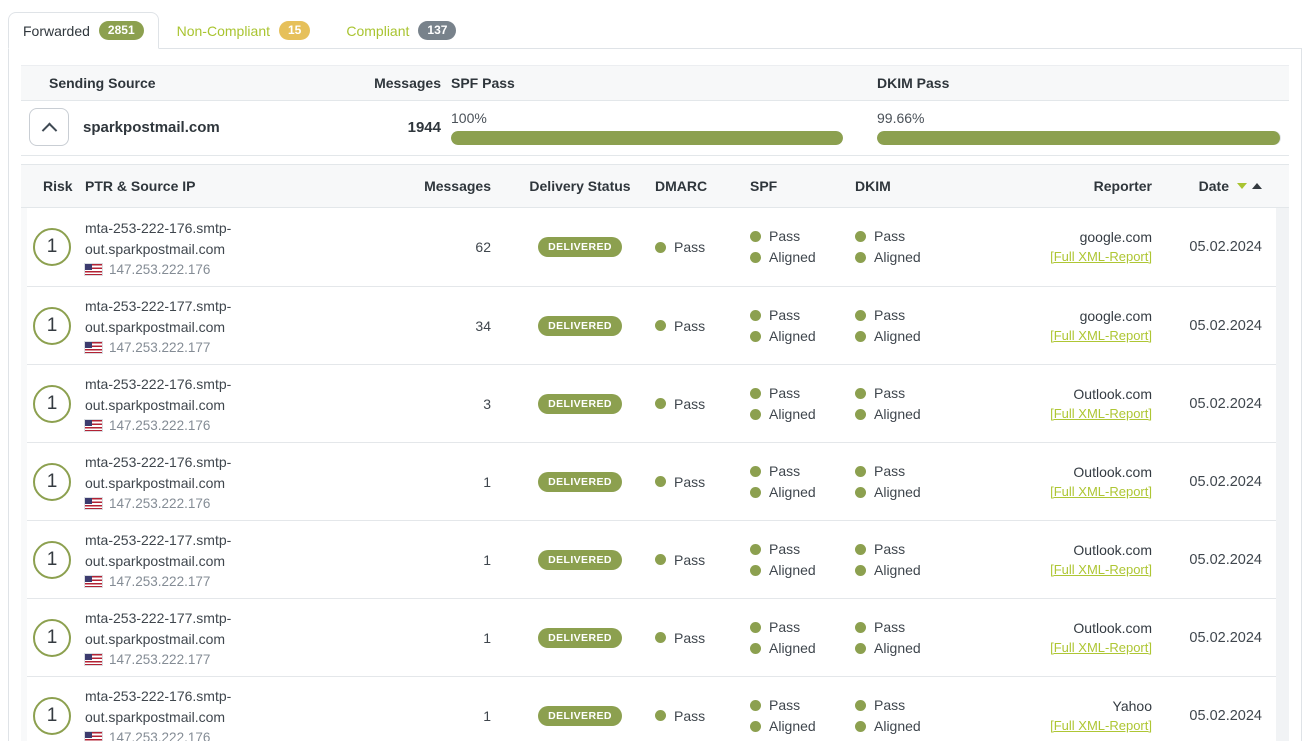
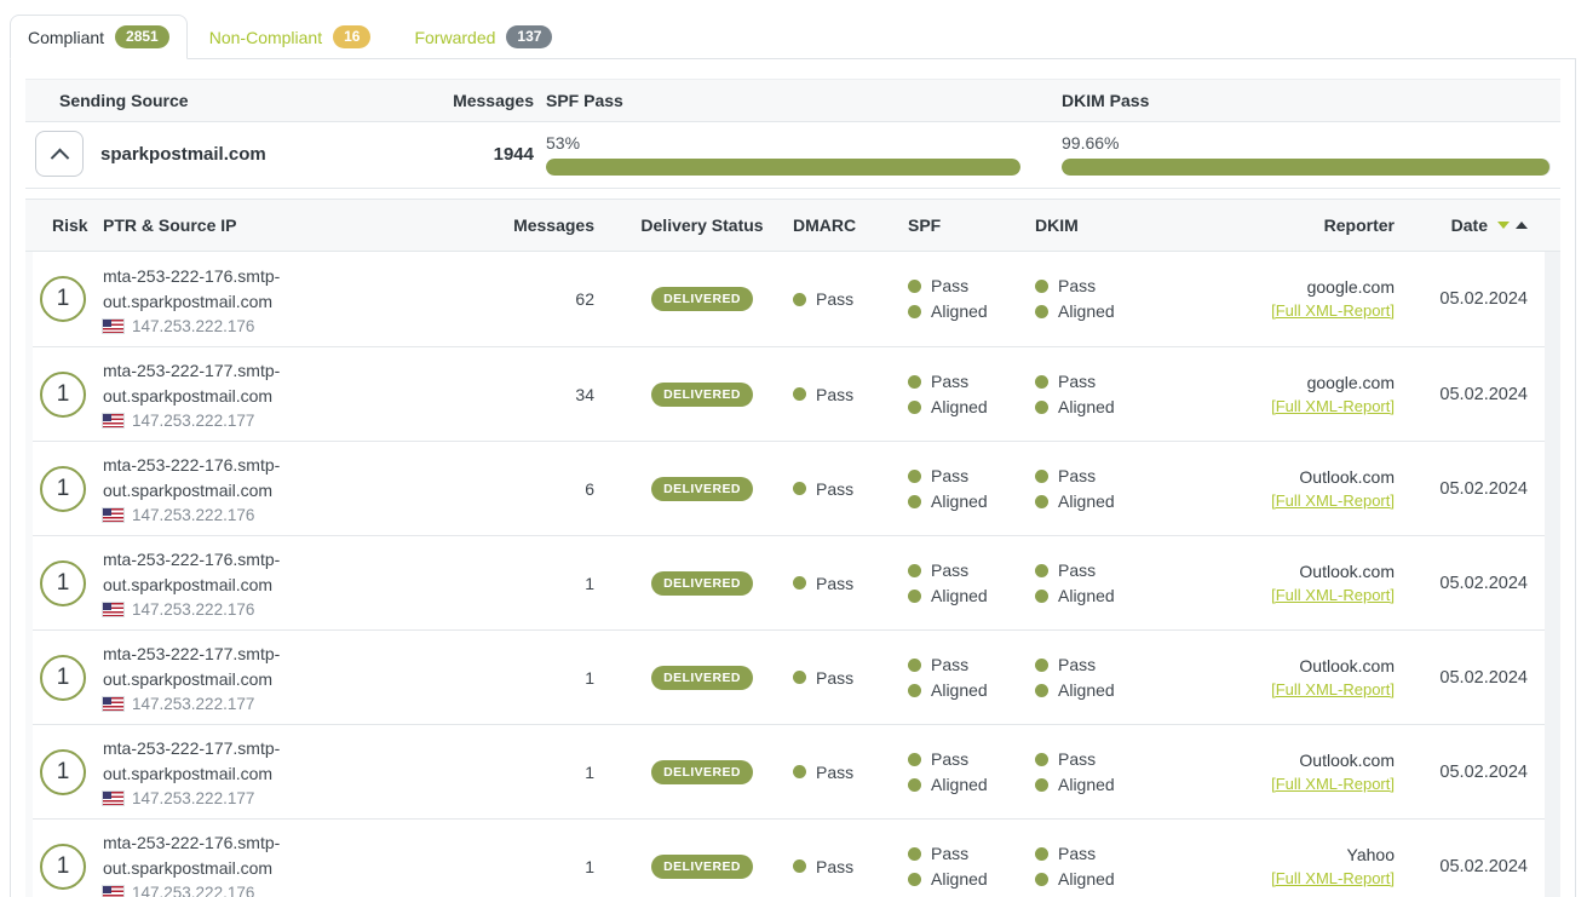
- Forwarded
+ Compliant
  2851
  Non-Compliant
- 15
+ 16
- Compliant
+ Forwarded
  137
  Sending Source
  Messages
  SPF Pass
  DKIM Pass
  sparkpostmail.com
  1944
- 100%
+ 53%
  99.66%
  Risk
  PTR & Source IP
  Messages
  Delivery Status
  DMARC
  SPF
  DKIM
  Reporter
  Date
  1
  mta-253-222-176.smtp-out.sparkpostmail.com
  147.253.222.176
  62
  DELIVERED
  Pass
  Pass
  Aligned
  Pass
  Aligned
  google.com
  [Full XML-Report]
  05.02.2024
  1
  mta-253-222-177.smtp-out.sparkpostmail.com
  147.253.222.177
  34
  DELIVERED
  Pass
  Pass
  Aligned
  Pass
  Aligned
  google.com
  [Full XML-Report]
  05.02.2024
  1
  mta-253-222-176.smtp-out.sparkpostmail.com
  147.253.222.176
- 3
+ 6
  DELIVERED
  Pass
  Pass
  Aligned
  Pass
  Aligned
  Outlook.com
  [Full XML-Report]
  05.02.2024
  1
  mta-253-222-176.smtp-out.sparkpostmail.com
  147.253.222.176
  1
  DELIVERED
  Pass
  Pass
  Aligned
  Pass
  Aligned
  Outlook.com
  [Full XML-Report]
  05.02.2024
  1
  mta-253-222-177.smtp-out.sparkpostmail.com
  147.253.222.177
  1
  DELIVERED
  Pass
  Pass
  Aligned
  Pass
  Aligned
  Outlook.com
  [Full XML-Report]
  05.02.2024
  1
  mta-253-222-177.smtp-out.sparkpostmail.com
  147.253.222.177
  1
  DELIVERED
  Pass
  Pass
  Aligned
  Pass
  Aligned
  Outlook.com
  [Full XML-Report]
  05.02.2024
  1
  mta-253-222-176.smtp-out.sparkpostmail.com
  147.253.222.176
  1
  DELIVERED
  Pass
  Pass
  Aligned
  Pass
  Aligned
  Yahoo
  [Full XML-Report]
  05.02.2024
